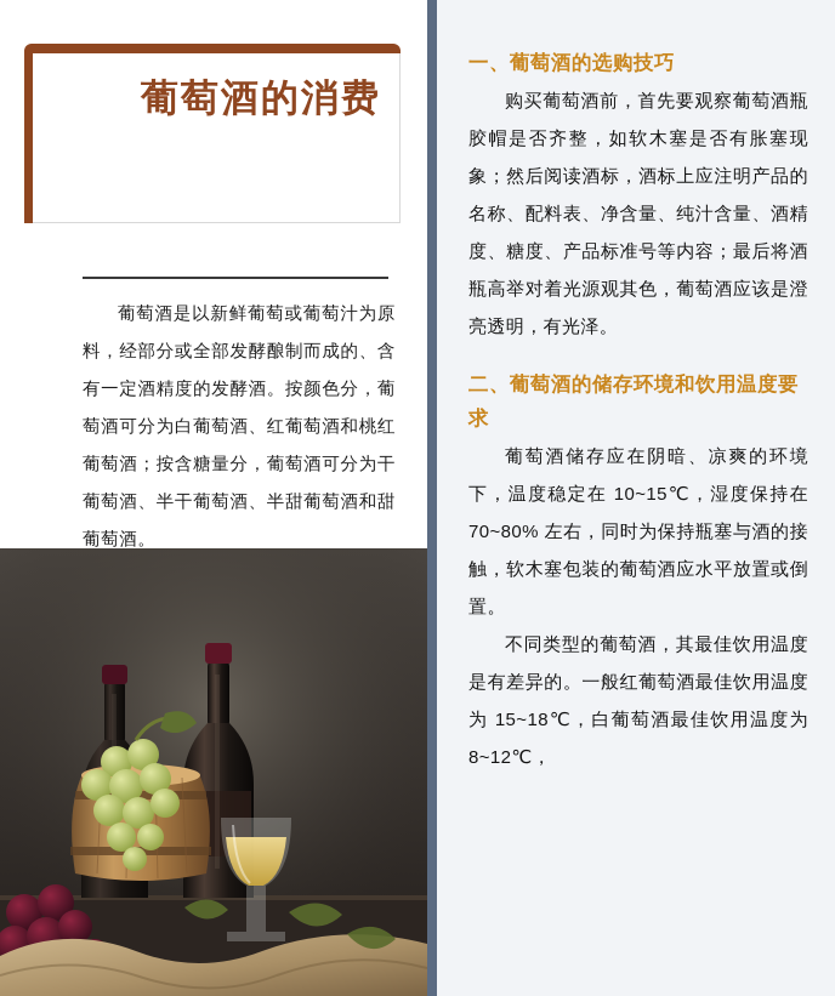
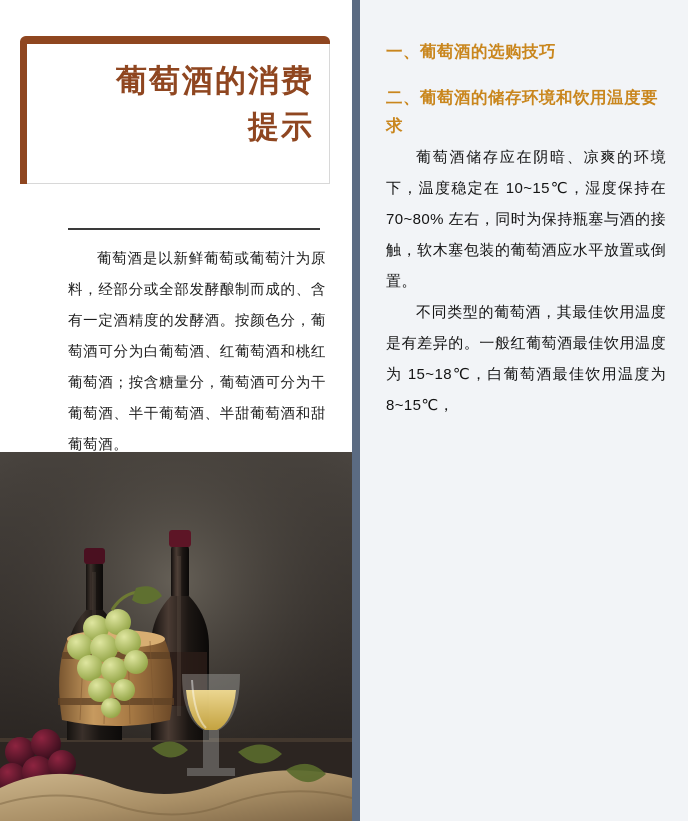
  葡萄酒的消费
+ 提示
  葡萄酒是以新鲜葡萄或葡萄汁为原料，经部分或全部发酵酿制而成的、含有一定酒精度的发酵酒。按颜色分，葡萄酒可分为白葡萄酒、红葡萄酒和桃红葡萄酒；按含糖量分，葡萄酒可分为干葡萄酒、半干葡萄酒、半甜葡萄酒和甜葡萄酒。
  一、葡萄酒的选购技巧
- 购买葡萄酒前，首先要观察葡萄酒瓶胶帽是否齐整，如软木塞是否有胀塞现象；然后阅读酒标，酒标上应注明产品的名称、配料表、净含量、纯汁含量、酒精度、糖度、产品标准号等内容；最后将酒瓶高举对着光源观其色，葡萄酒应该是澄亮透明，有光泽。
  二、葡萄酒的储存环境和饮用温度要求
  葡萄酒储存应在阴暗、凉爽的环境下，温度稳定在 10~15℃，湿度保持在 70~80% 左右，同时为保持瓶塞与酒的接触，软木塞包装的葡萄酒应水平放置或倒置。
- 不同类型的葡萄酒，其最佳饮用温度是有差异的。一般红葡萄酒最佳饮用温度为 15~18℃，白葡萄酒最佳饮用温度为 8~12℃，
+ 不同类型的葡萄酒，其最佳饮用温度是有差异的。一般红葡萄酒最佳饮用温度为 15~18℃，白葡萄酒最佳饮用温度为 8~15℃，
